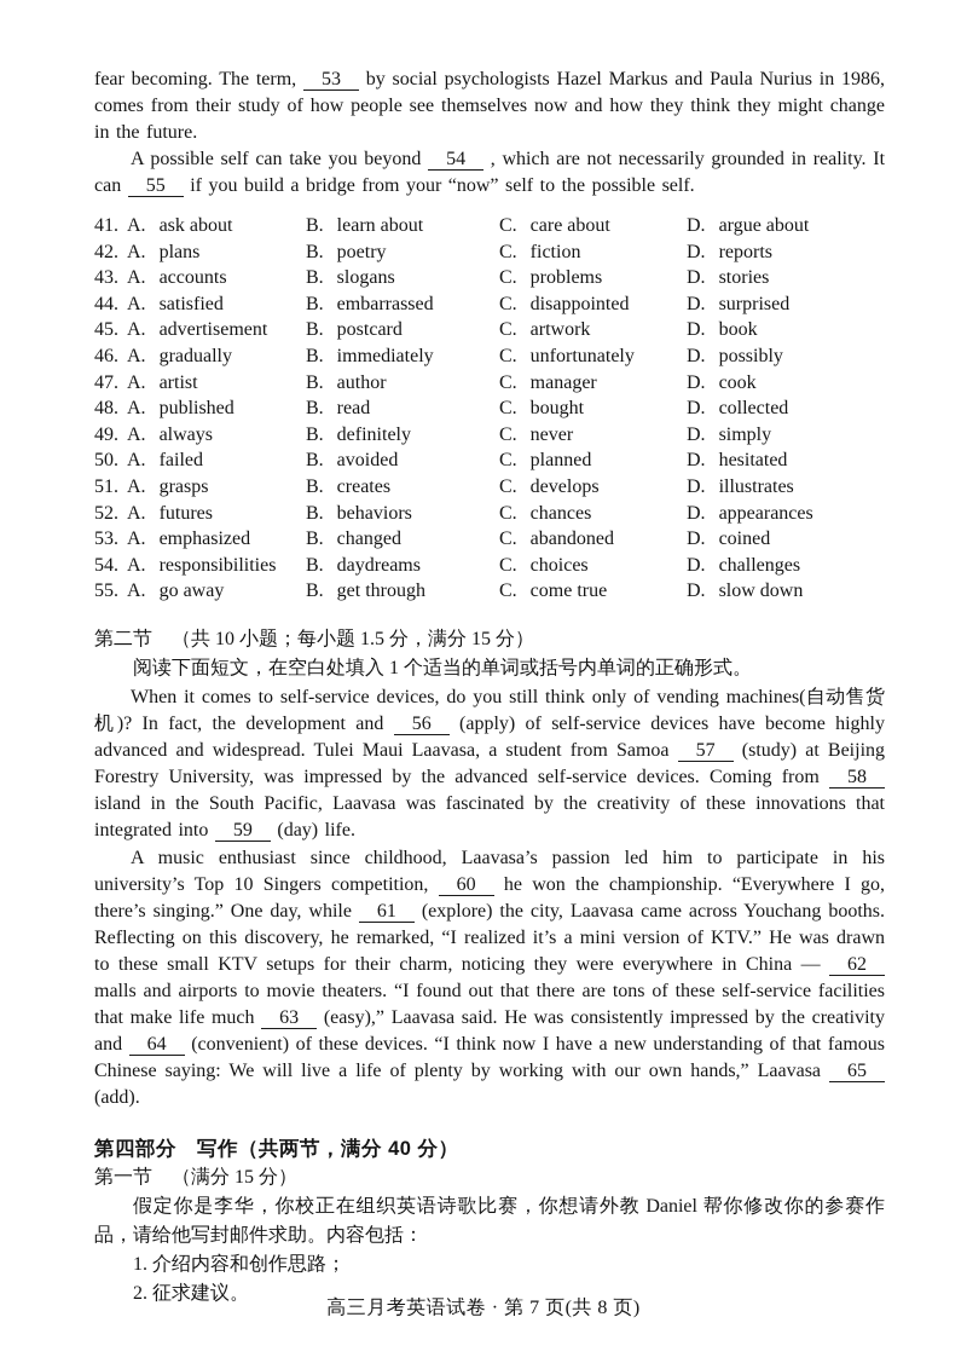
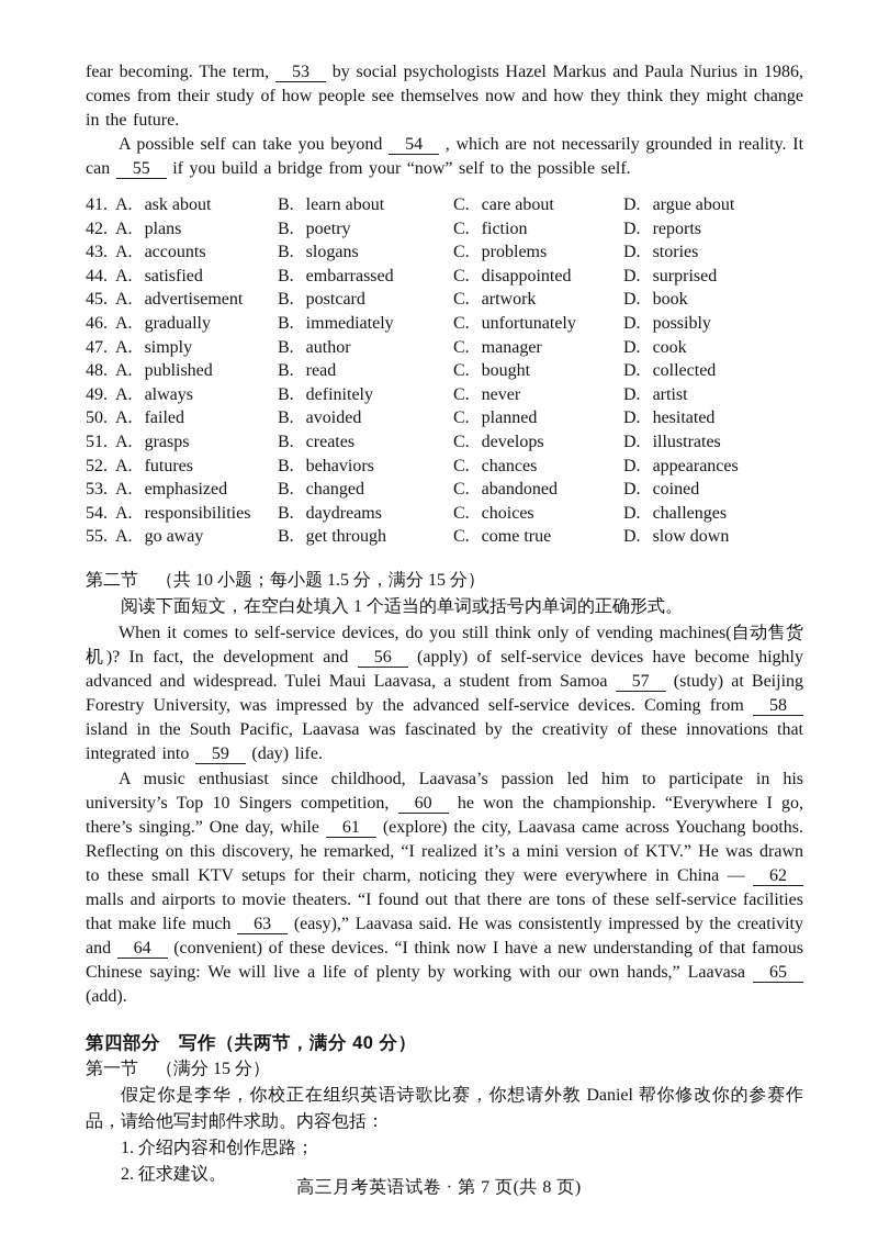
  fear becoming. The term, 53 by social psychologists Hazel Markus and Paula Nurius in 1986, comes from their study of how people see themselves now and how they think they might change in the future.
  A possible self can take you beyond 54 , which are not necessarily grounded in reality. It can 55 if you build a bridge from your “now” self to the possible self.
  41. A. ask about
  B. learn about
  C. care about
  D. argue about
  42. A. plans
  B. poetry
  C. fiction
  D. reports
  43. A. accounts
  B. slogans
  C. problems
  D. stories
  44. A. satisfied
  B. embarrassed
  C. disappointed
  D. surprised
  45. A. advertisement
  B. postcard
  C. artwork
  D. book
  46. A. gradually
  B. immediately
  C. unfortunately
  D. possibly
- 47. A. artist
+ 47. A. simply
  B. author
  C. manager
  D. cook
  48. A. published
  B. read
  C. bought
  D. collected
  49. A. always
  B. definitely
  C. never
- D. simply
+ D. artist
  50. A. failed
  B. avoided
  C. planned
  D. hesitated
  51. A. grasps
  B. creates
  C. develops
  D. illustrates
  52. A. futures
  B. behaviors
  C. chances
  D. appearances
  53. A. emphasized
  B. changed
  C. abandoned
  D. coined
  54. A. responsibilities
  B. daydreams
  C. choices
  D. challenges
  55. A. go away
  B. get through
  C. come true
  D. slow down
  第二节 （共 10 小题；每小题 1.5 分，满分 15 分）
  阅读下面短文，在空白处填入 1 个适当的单词或括号内单词的正确形式。
  When it comes to self-service devices, do you still think only of vending machines(自动售货机)? In fact, the development and 56 (apply) of self-service devices have become highly advanced and widespread. Tulei Maui Laavasa, a student from Samoa 57 (study) at Beijing Forestry University, was impressed by the advanced self-service devices. Coming from 58 island in the South Pacific, Laavasa was fascinated by the creativity of these innovations that integrated into 59 (day) life.
  A music enthusiast since childhood, Laavasa’s passion led him to participate in his university’s Top 10 Singers competition, 60 he won the championship. “Everywhere I go, there’s singing.” One day, while 61 (explore) the city, Laavasa came across Youchang booths. Reflecting on this discovery, he remarked, “I realized it’s a mini version of KTV.” He was drawn to these small KTV setups for their charm, noticing they were everywhere in China — 62 malls and airports to movie theaters. “I found out that there are tons of these self-service facilities that make life much 63 (easy),” Laavasa said. He was consistently impressed by the creativity and 64 (convenient) of these devices. “I think now I have a new understanding of that famous Chinese saying: We will live a life of plenty by working with our own hands,” Laavasa 65 (add).
  第四部分 写作（共两节，满分 40 分）
  第一节 （满分 15 分）
  假定你是李华，你校正在组织英语诗歌比赛，你想请外教 Daniel 帮你修改你的参赛作品，请给他写封邮件求助。内容包括：
  1. 介绍内容和创作思路；
  2. 征求建议。
  高三月考英语试卷 · 第 7 页(共 8 页)
